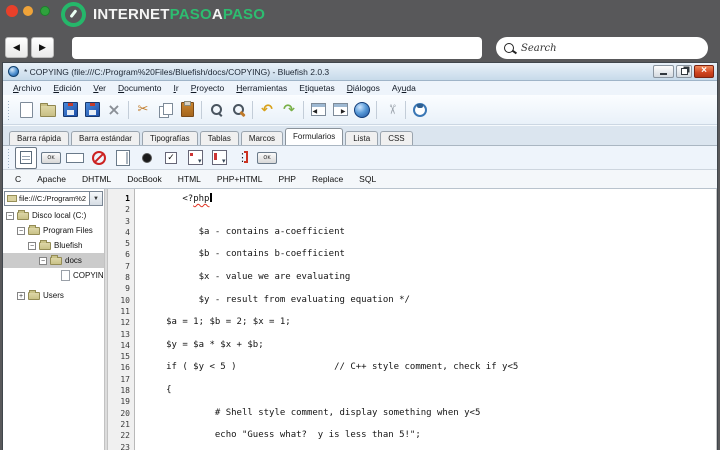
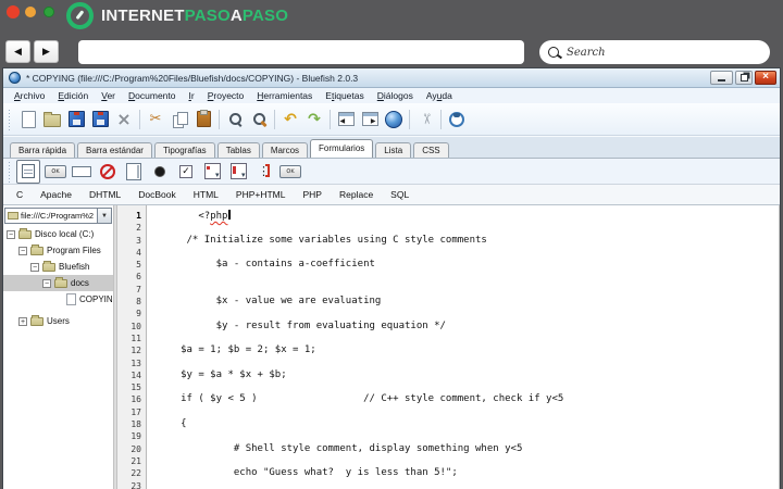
  INTERNETPASOAPASO
  ◀
  ▶
  Search
  * COPYING (file:///C:/Program%20Files/Bluefish/docs/COPYING) - Bluefish 2.0.3
  Archivo
  Edición
  Ver
  Documento
  Ir
  Proyecto
  Herramientas
  Etiquetas
  Diálogos
  Ayuda
  Barra rápida
  Barra estándar
  Tipografías
  Tablas
  Marcos
  Formularios
  Lista
  CSS
  C
  Apache
  DHTML
  DocBook
  HTML
  PHP+HTML
  PHP
  Replace
  SQL
  file:///C:/Program%2
  Disco local (C:)
  Program Files
  Bluefish
  docs
  COPYIN
  Users
  1
  2
  3
  4
  5
  6
  7
  8
  9
  10
  11
  12
  13
  14
  15
  16
  17
  18
  19
  20
  21
  22
  23
  <?php
+ /* Initialize some variables using C style comments
  $a - contains a-coefficient
- $b - contains b-coefficient
  $x - value we are evaluating
  $y - result from evaluating equation */
  $a = 1; $b = 2; $x = 1;
  $y = $a * $x + $b;
  if ( $y < 5 ) // C++ style comment, check if y<5
  {
  # Shell style comment, display something when y<5
  echo "Guess what? y is less than 5!";
